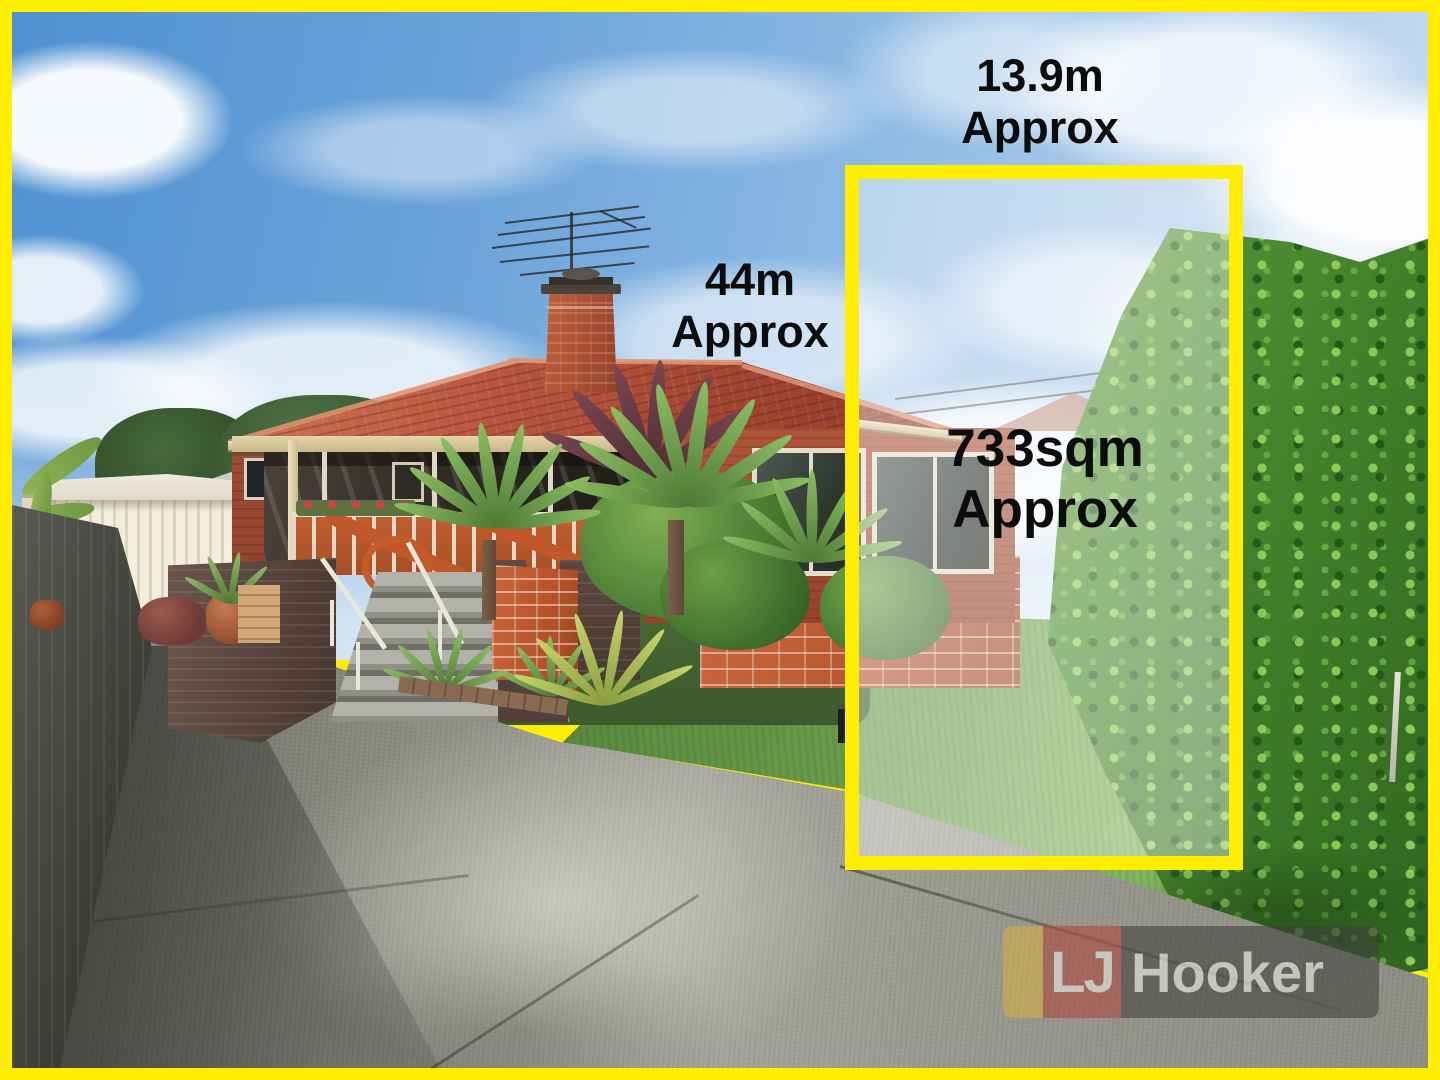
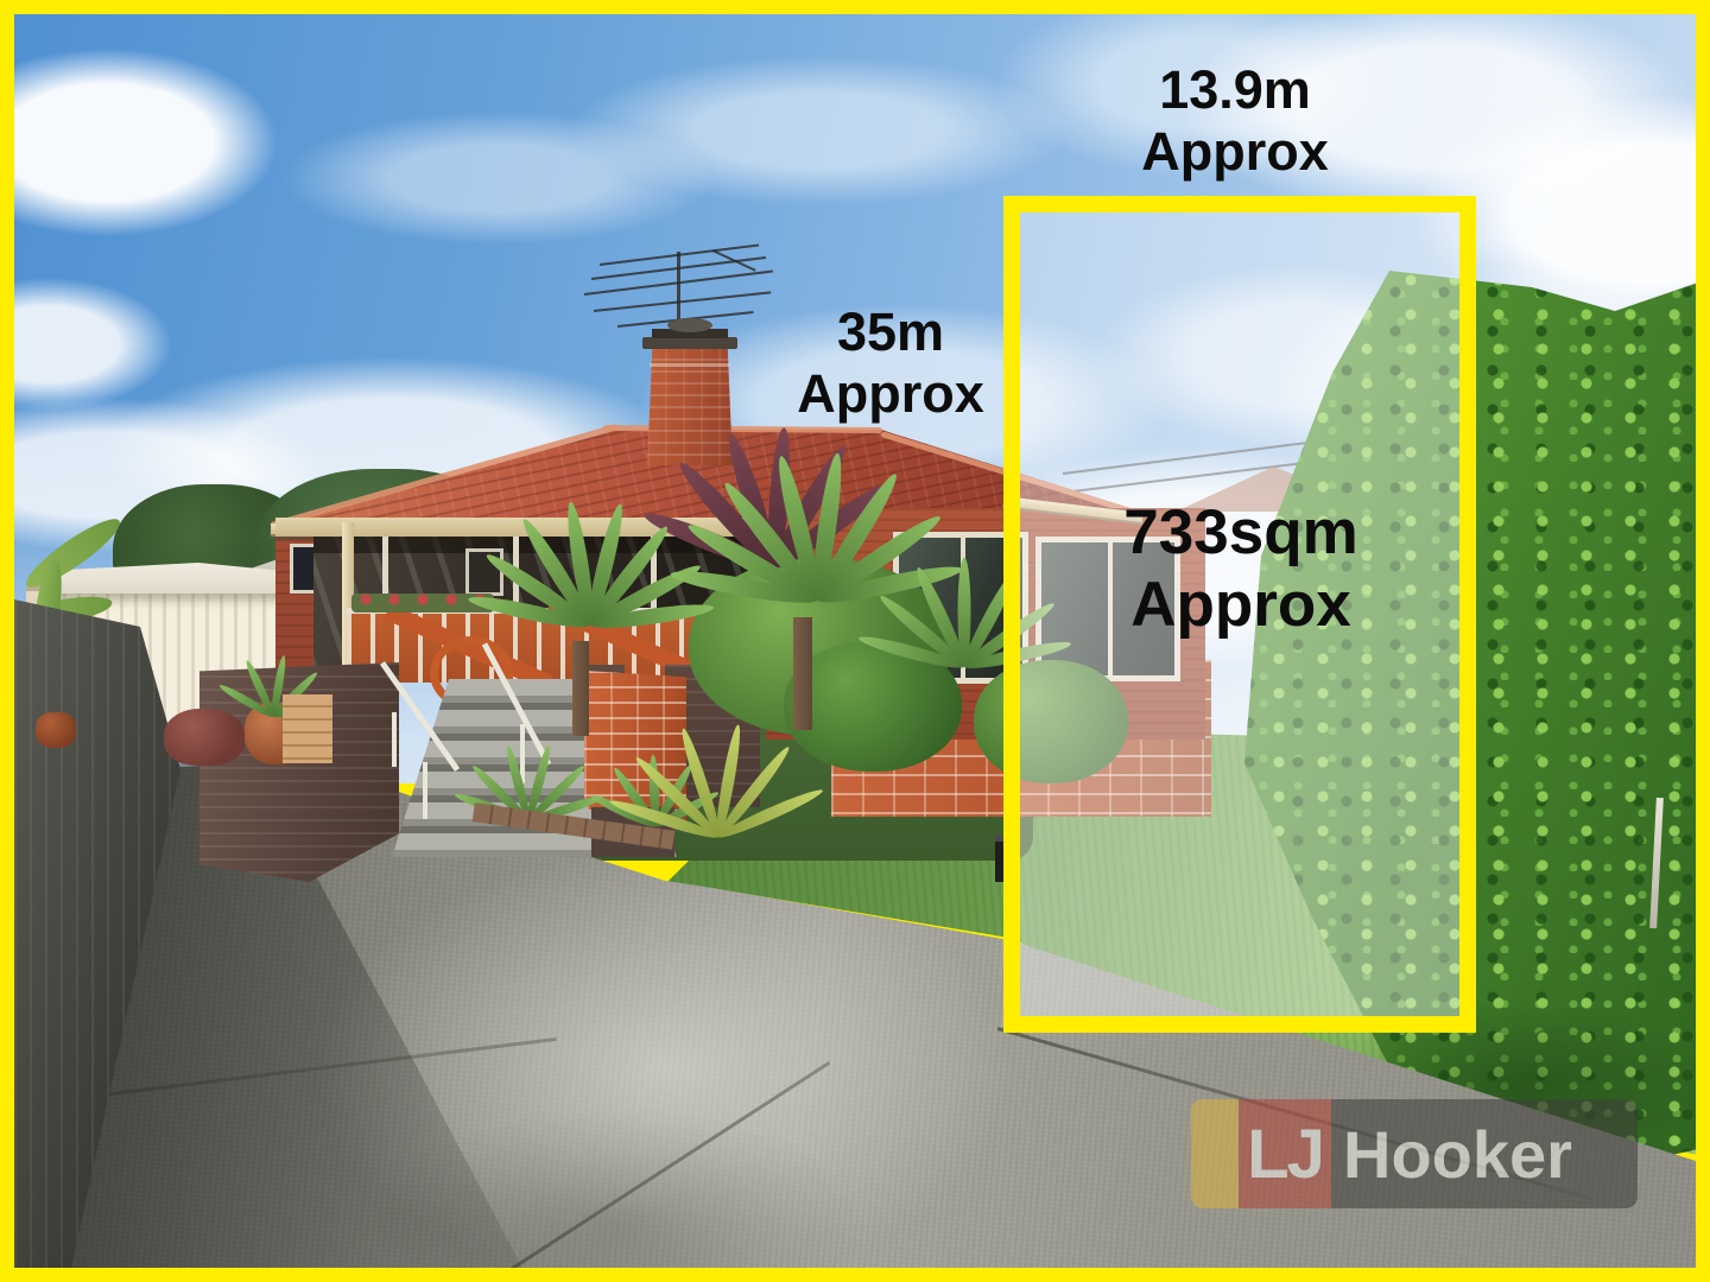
  13.9m
  Approx
- 44m
+ 35m
  Approx
  733sqm
  Approx
  LJ
  Hooker
